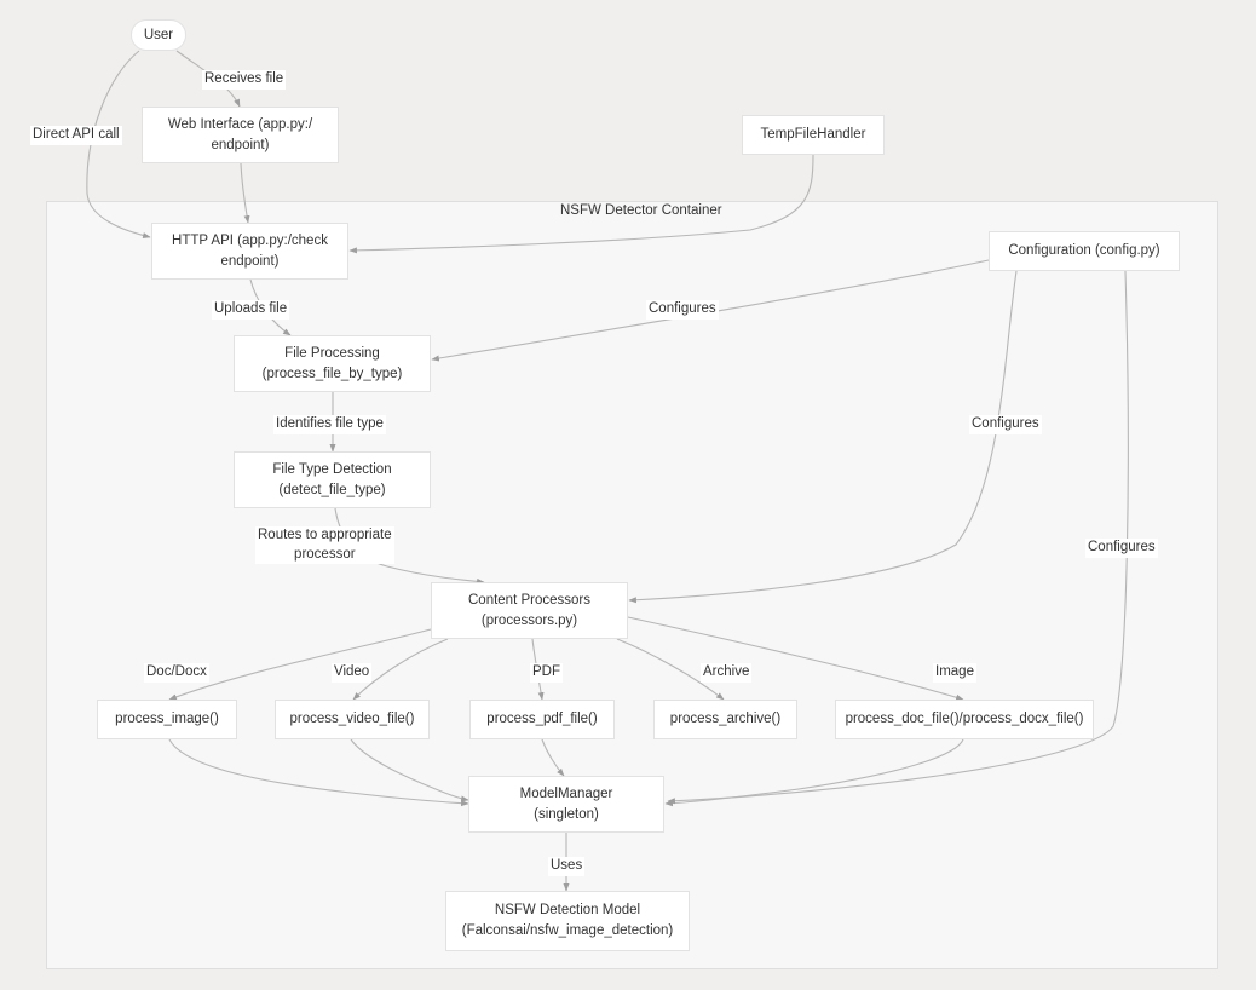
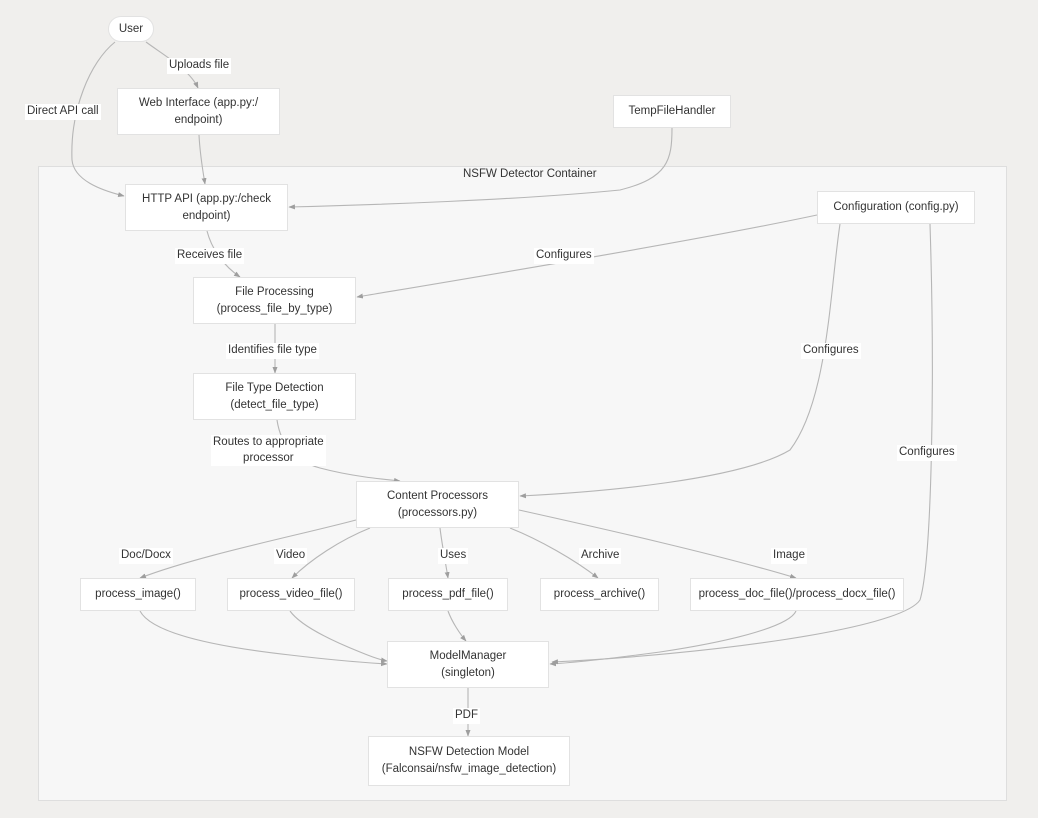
  NSFW Detector Container
  User
  Web Interface (app.py:/
  endpoint)
  TempFileHandler
  HTTP API (app.py:/check
  endpoint)
  Configuration (config.py)
  File Processing
  (process_file_by_type)
  File Type Detection
  (detect_file_type)
  Content Processors
  (processors.py)
  process_image()
  process_video_file()
  process_pdf_file()
  process_archive()
  process_doc_file()/process_docx_file()
  ModelManager
  (singleton)
  NSFW Detection Model
  (Falconsai/nsfw_image_detection)
- Receives file
+ Uploads file
  Direct API call
- Uploads file
+ Receives file
  Configures
  Identifies file type
  Routes to appropriate
  processor
  Configures
  Doc/Docx
  Video
- PDF
+ Uses
  Archive
  Image
  Configures
- Uses
+ PDF
